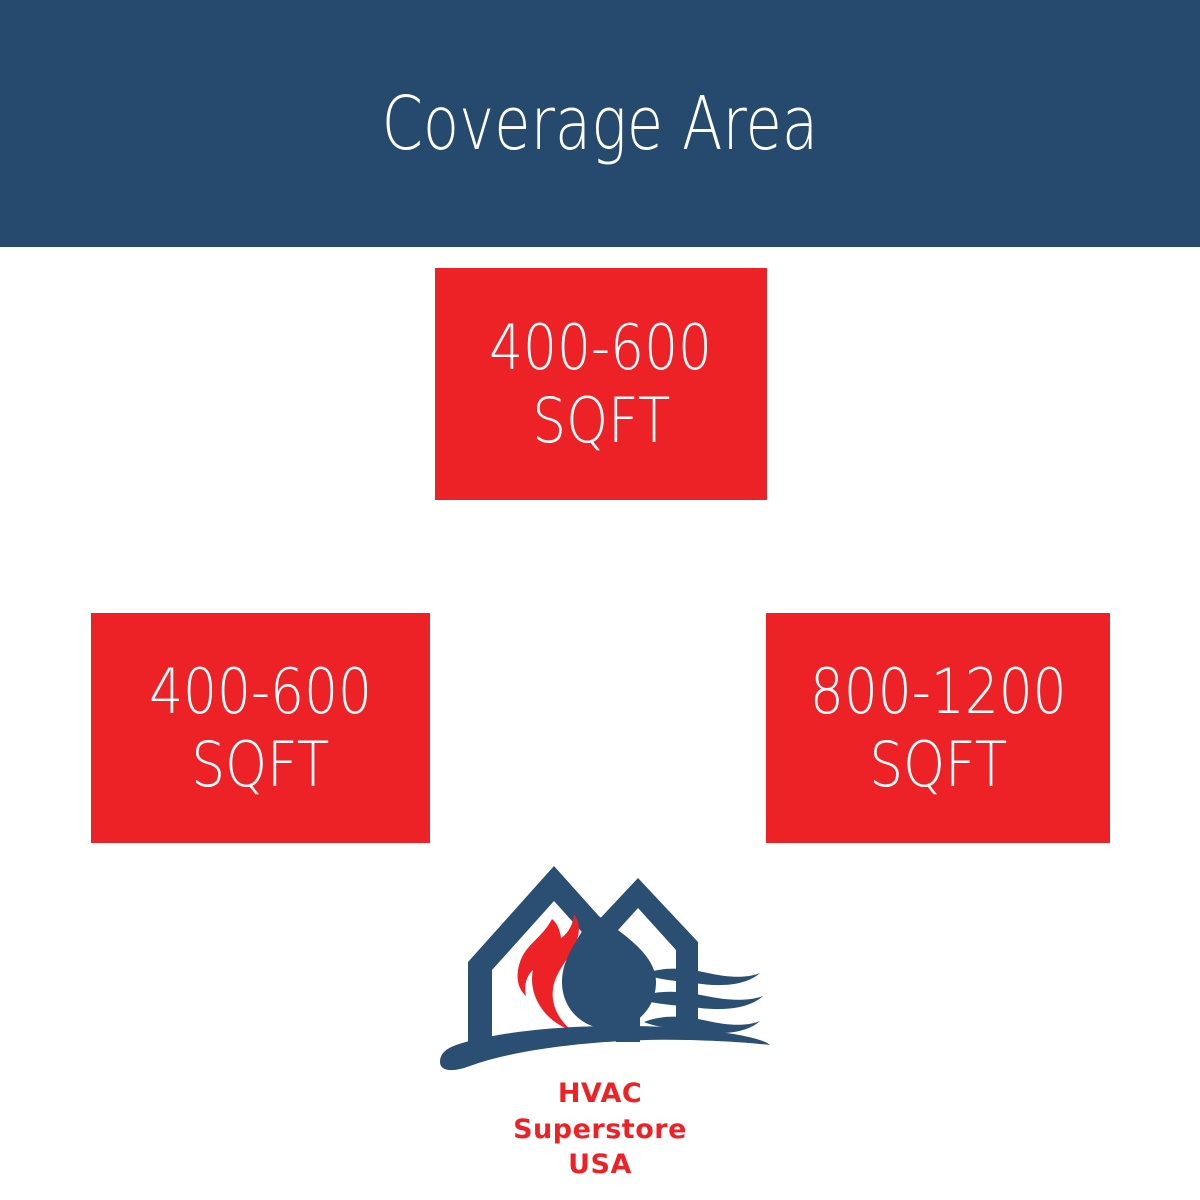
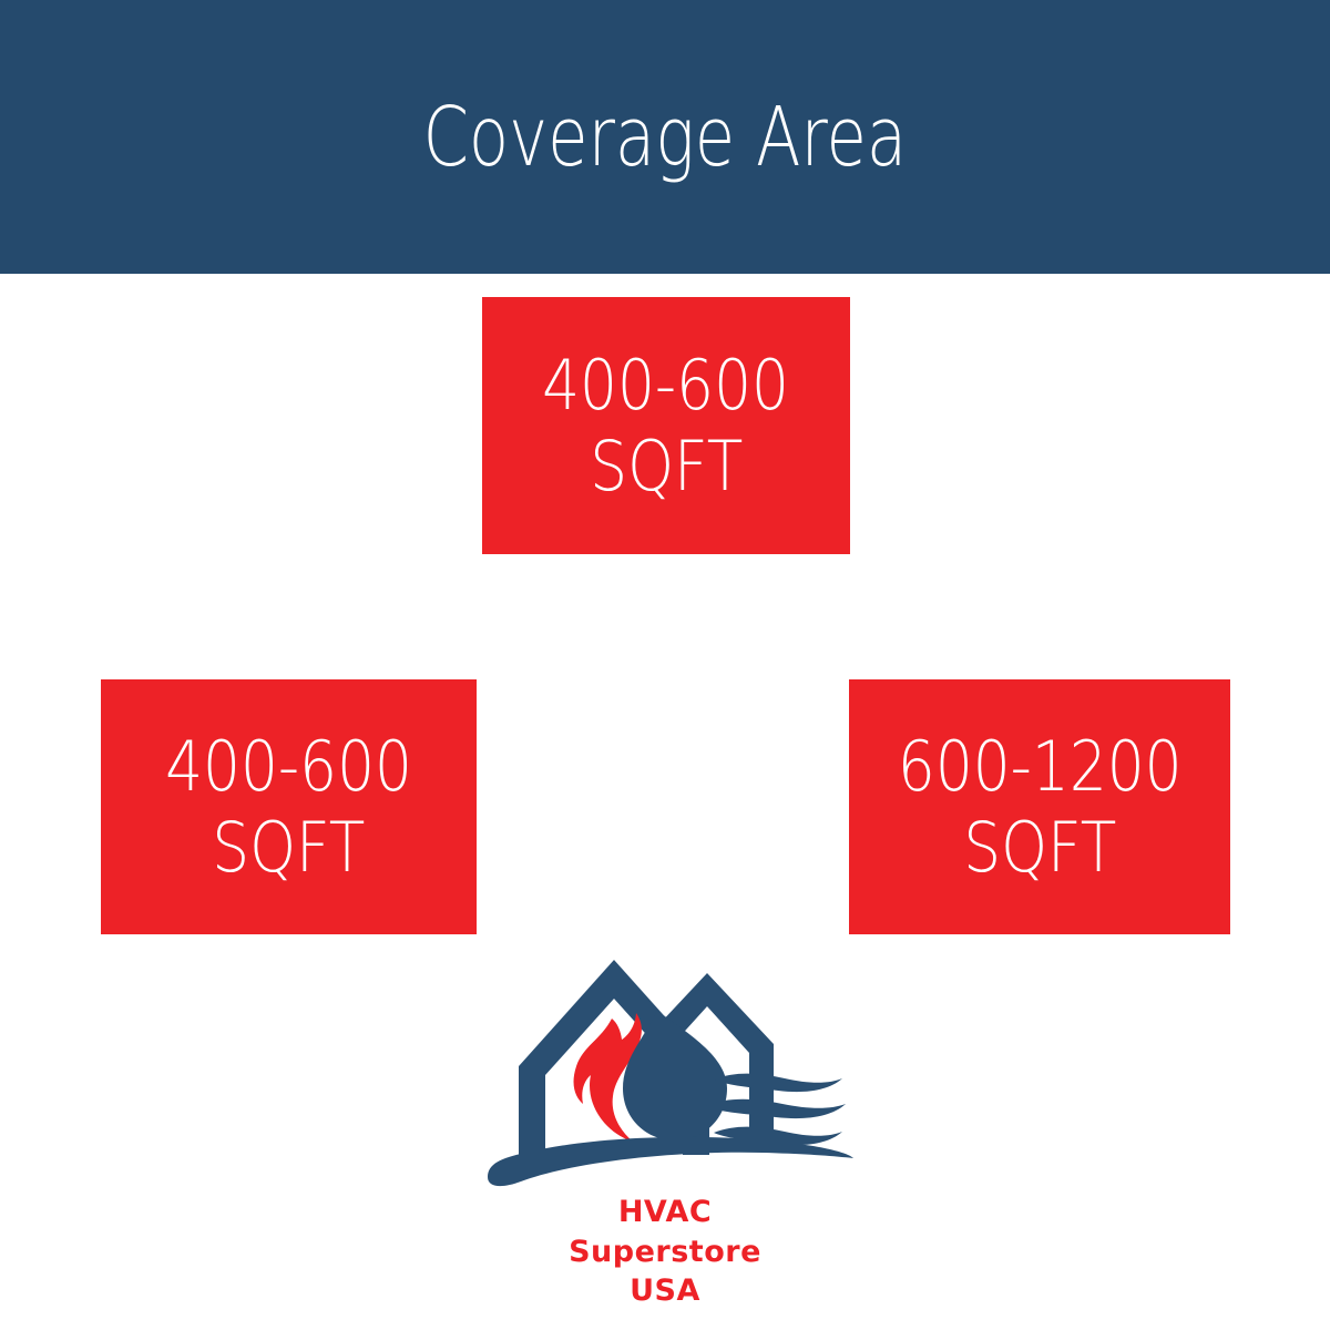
  Coverage Area
  400-600
  SQFT
  400-600
  SQFT
- 800-1200
+ 600-1200
  SQFT
  HVAC
  Superstore
  USA
